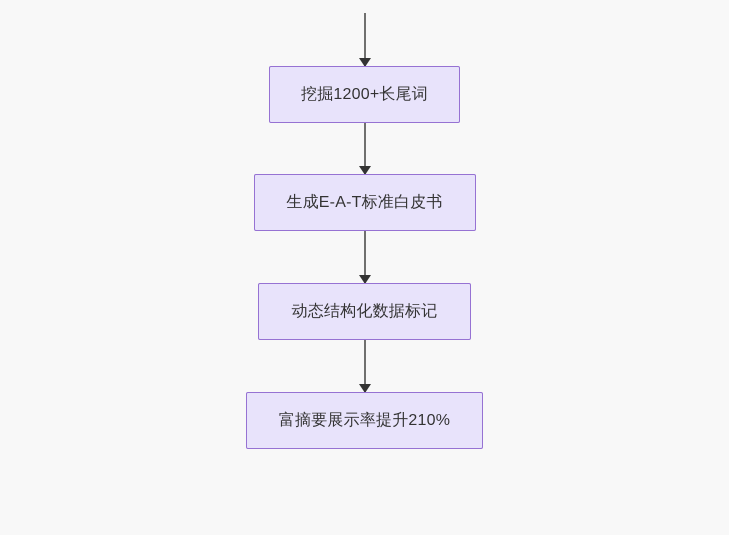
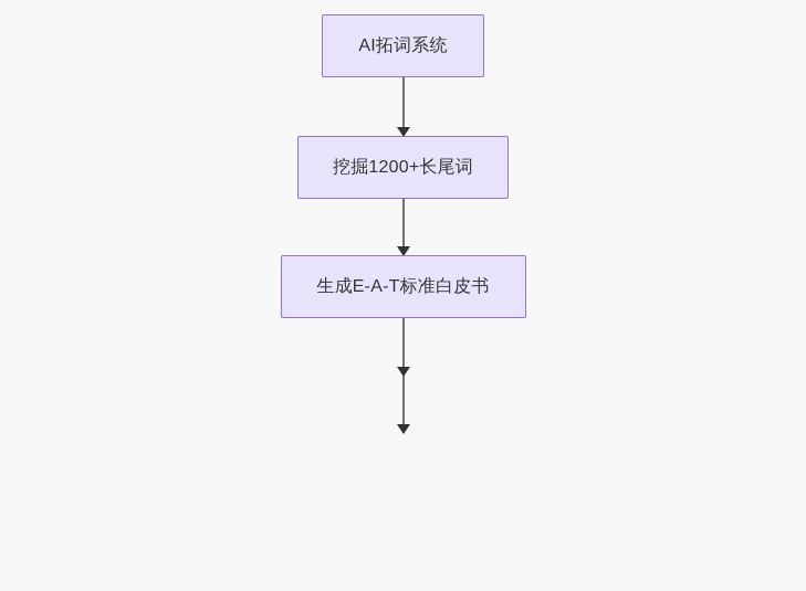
+ AI拓词系统
  挖掘1200+长尾词
  生成E-A-T标准白皮书
- 动态结构化数据标记
- 富摘要展示率提升210%
